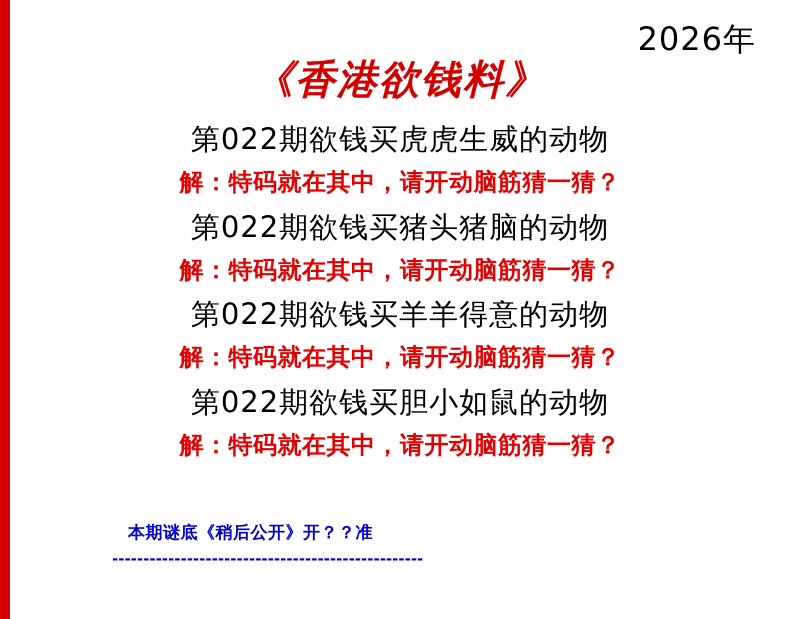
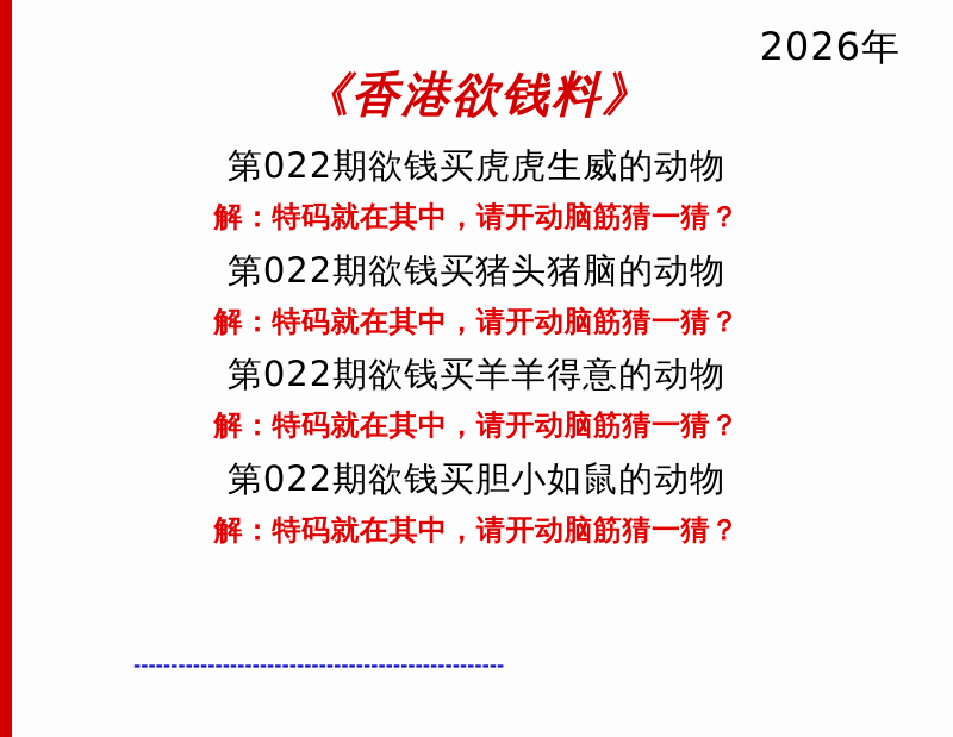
  2026年
  《香港欲钱料》
  第022期欲钱买虎虎生威的动物
  解：特码就在其中，请开动脑筋猜一猜？
  第022期欲钱买猪头猪脑的动物
  解：特码就在其中，请开动脑筋猜一猜？
  第022期欲钱买羊羊得意的动物
  解：特码就在其中，请开动脑筋猜一猜？
  第022期欲钱买胆小如鼠的动物
  解：特码就在其中，请开动脑筋猜一猜？
- 本期谜底《稍后公开》开？？准
  --------------------------------------------------
